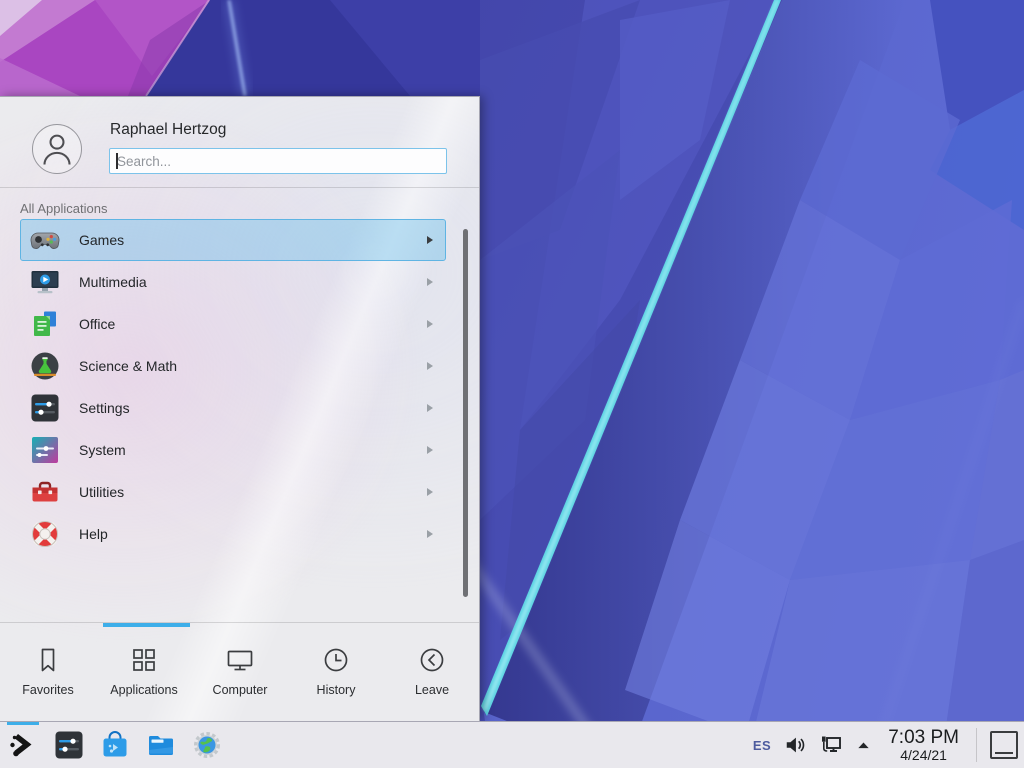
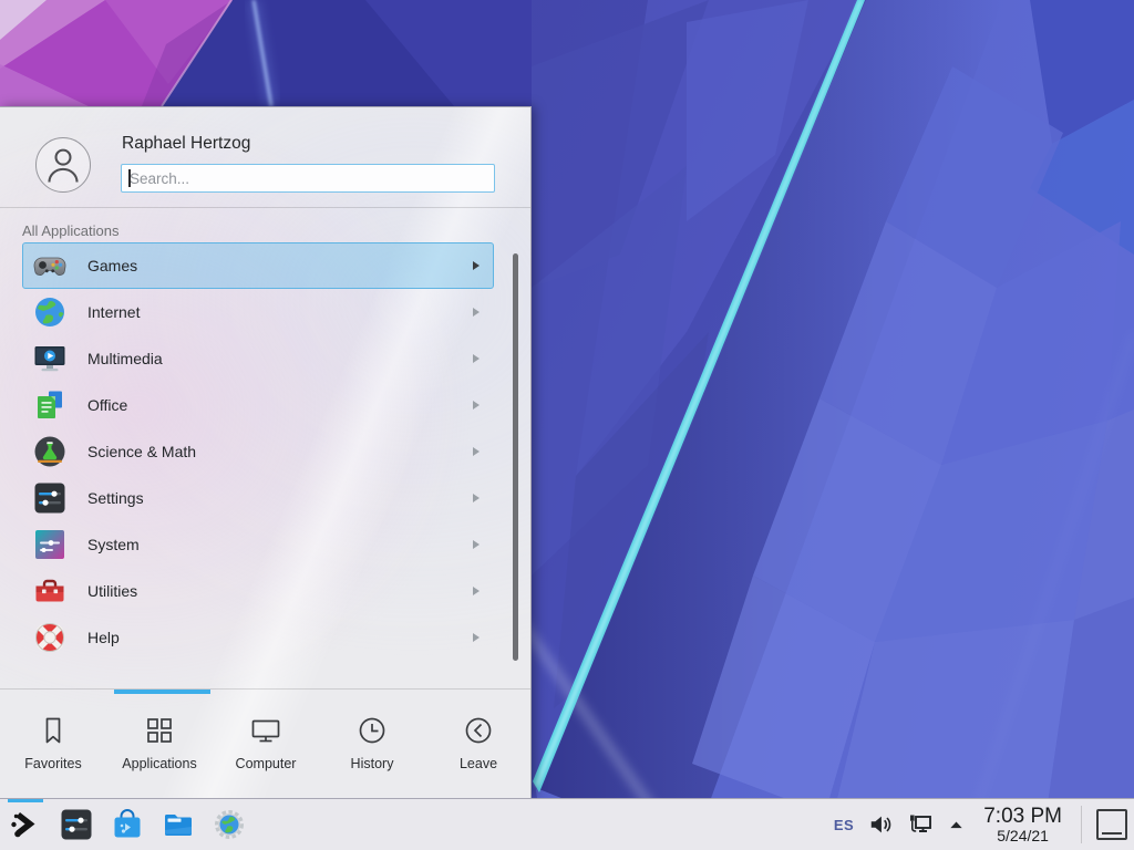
  Raphael Hertzog
  Search...
  All Applications
  Games
+ Internet
  Multimedia
  Office
  Science & Math
  Settings
  System
  Utilities
  Help
  Favorites
  Applications
  Computer
  History
  Leave
  ES
  7:03 PM
- 4/24/21
+ 5/24/21
